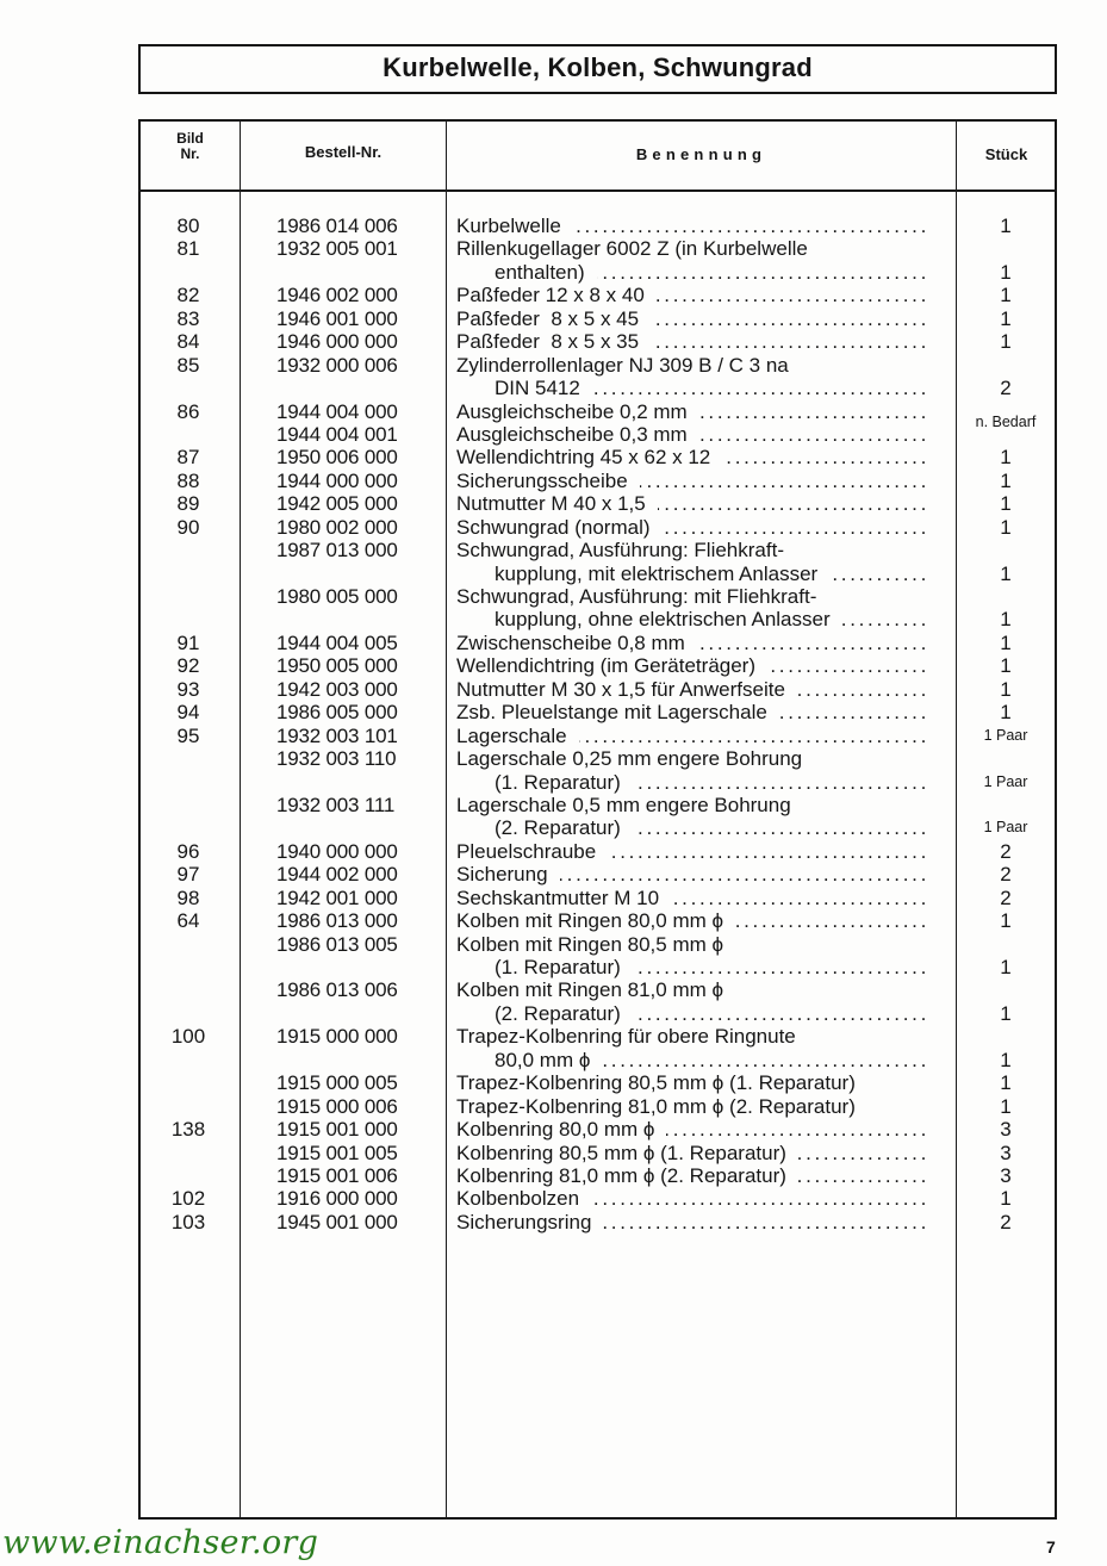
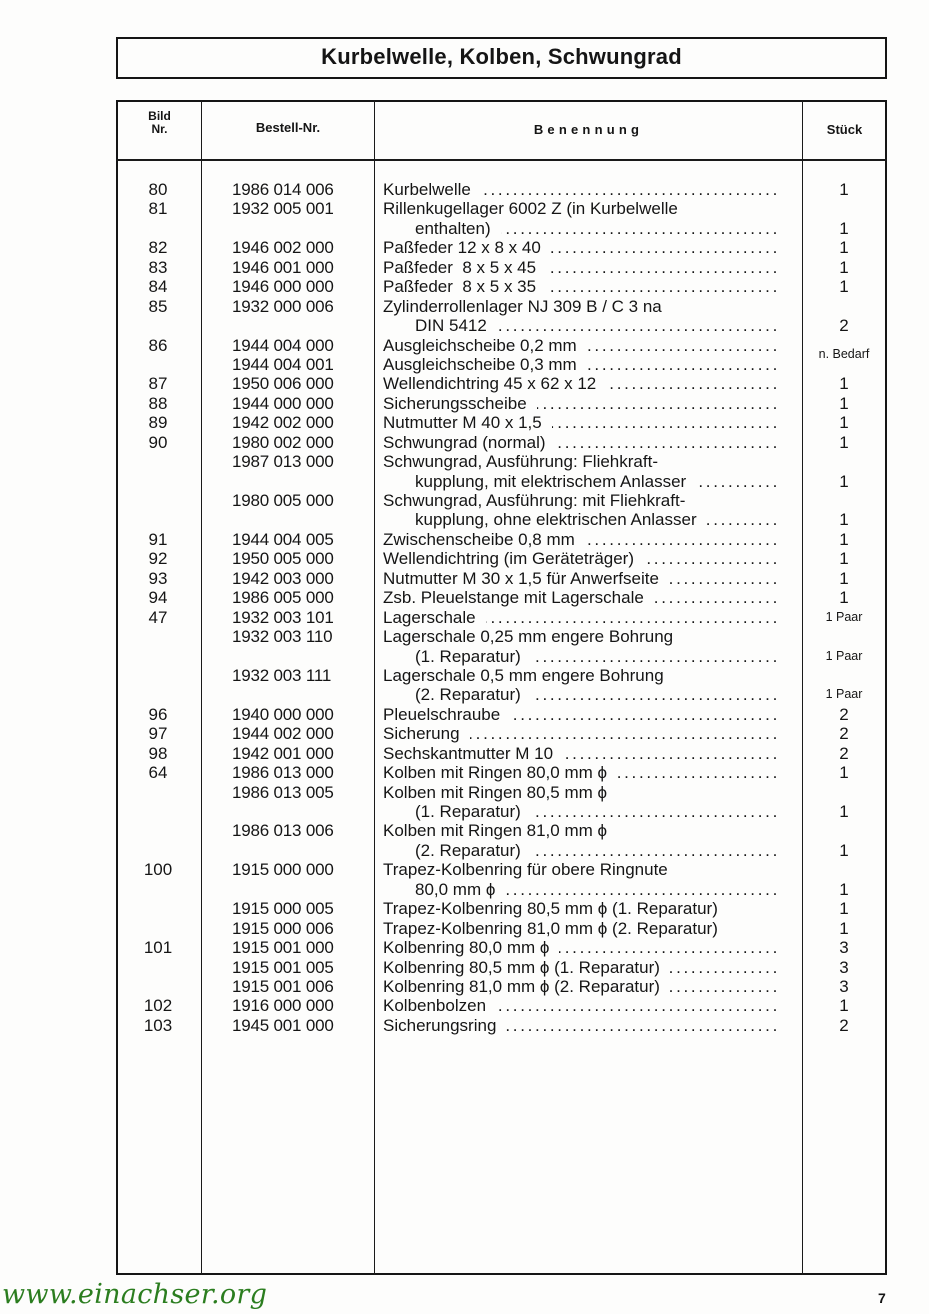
  Kurbelwelle, Kolben, Schwungrad
  Bild
  Nr.
  Bestell-Nr.
  Benennung
  Stück
  80
  1986 014 006
  Kurbelwelle
  1
  81
  1932 005 001
  Rillenkugellager 6002 Z (in Kurbelwelle
  enthalten)
  1
  82
  1946 002 000
  Paßfeder 12 x 8 x 40
  1
  83
  1946 001 000
  Paßfeder 8 x 5 x 45
  1
  84
  1946 000 000
  Paßfeder 8 x 5 x 35
  1
  85
  1932 000 006
  Zylinderrollenlager NJ 309 B / C 3 na
  DIN 5412
  2
  86
  1944 004 000
  Ausgleichscheibe 0,2 mm
  n. Bedarf
  1944 004 001
  Ausgleichscheibe 0,3 mm
  87
  1950 006 000
  Wellendichtring 45 x 62 x 12
  1
  88
  1944 000 000
  Sicherungsscheibe
  1
  89
- 1942 005 000
+ 1942 002 000
  Nutmutter M 40 x 1,5
  1
  90
  1980 002 000
  Schwungrad (normal)
  1
  1987 013 000
  Schwungrad, Ausführung: Fliehkraft-
  kupplung, mit elektrischem Anlasser
  1
  1980 005 000
  Schwungrad, Ausführung: mit Fliehkraft-
  kupplung, ohne elektrischen Anlasser
  1
  91
  1944 004 005
  Zwischenscheibe 0,8 mm
  1
  92
  1950 005 000
  Wellendichtring (im Geräteträger)
  1
  93
  1942 003 000
  Nutmutter M 30 x 1,5 für Anwerfseite
  1
  94
  1986 005 000
  Zsb. Pleuelstange mit Lagerschale
  1
- 95
+ 47
  1932 003 101
  Lagerschale
  1 Paar
  1932 003 110
  Lagerschale 0,25 mm engere Bohrung
  (1. Reparatur)
  1 Paar
  1932 003 111
  Lagerschale 0,5 mm engere Bohrung
  (2. Reparatur)
  1 Paar
  96
  1940 000 000
  Pleuelschraube
  2
  97
  1944 002 000
  Sicherung
  2
  98
  1942 001 000
  Sechskantmutter M 10
  2
  64
  1986 013 000
  Kolben mit Ringen 80,0 mm ϕ
  1
  1986 013 005
  Kolben mit Ringen 80,5 mm ϕ
  (1. Reparatur)
  1
  1986 013 006
  Kolben mit Ringen 81,0 mm ϕ
  (2. Reparatur)
  1
  100
  1915 000 000
  Trapez-Kolbenring für obere Ringnute
  80,0 mm ϕ
  1
  1915 000 005
  Trapez-Kolbenring 80,5 mm ϕ (1. Reparatur)
  1
  1915 000 006
  Trapez-Kolbenring 81,0 mm ϕ (2. Reparatur)
  1
- 138
+ 101
  1915 001 000
  Kolbenring 80,0 mm ϕ
  3
  1915 001 005
  Kolbenring 80,5 mm ϕ (1. Reparatur)
  3
  1915 001 006
  Kolbenring 81,0 mm ϕ (2. Reparatur)
  3
  102
  1916 000 000
  Kolbenbolzen
  1
  103
  1945 001 000
  Sicherungsring
  2
  www.einachser.org
  7
